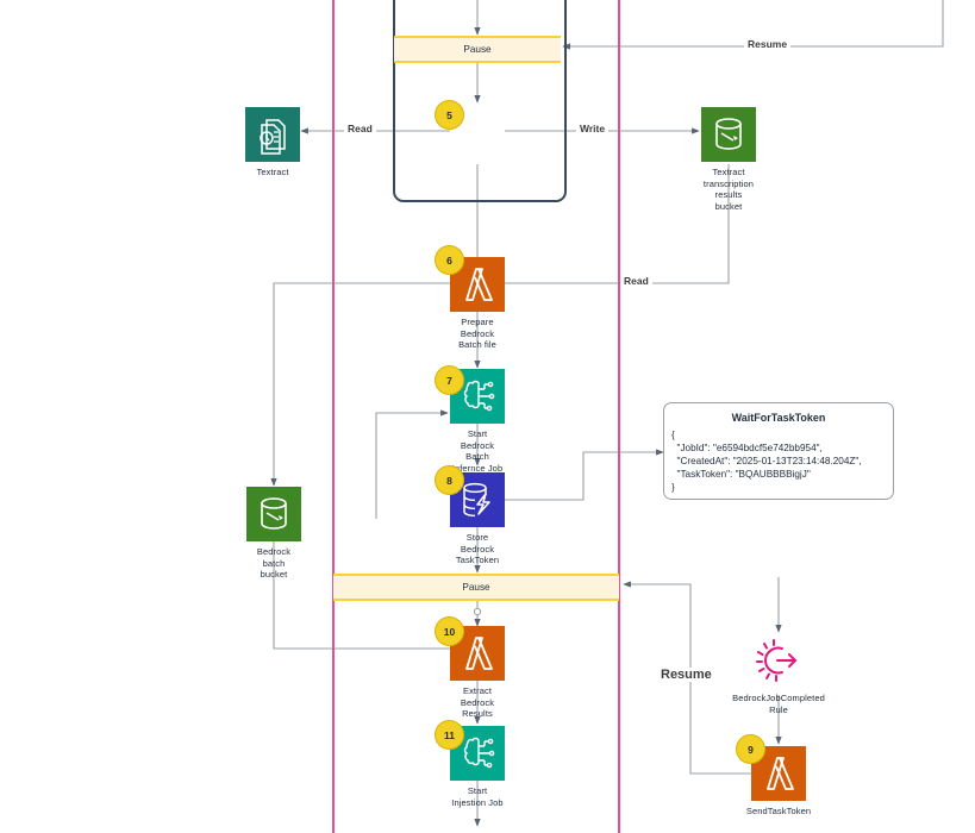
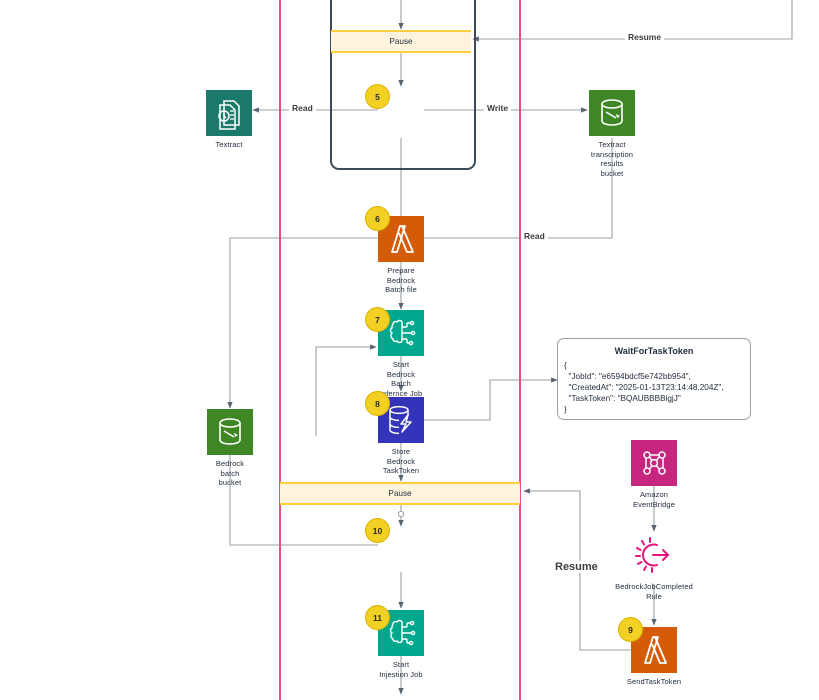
  Pause
  Pause
  Textract
  5
  Textract
  transcription
  results bucket
  Prepare Bedrock
  Batch file
  6
  Start Bedrock Batch
  fernce Job
  7
  Store Bedrock
  TaskToken
  8
  Bedrock batch
  bucket
- Extract Bedrock
- Results
  10
  Start Injestion Job
  11
+ Amazon EventBridge
  BedrockJobCompleted
  Rule
  SendTaskToken
  9
  WaitForTaskToken
  {
  "JobId": "e6594bdcf5e742bb954",
  "CreatedAt": "2025-01-13T23:14:48.204Z",
  "TaskToken": "BQAUBBBBigjJ"
  }
  Read
  Write
  Resume
  Read
  Resume
